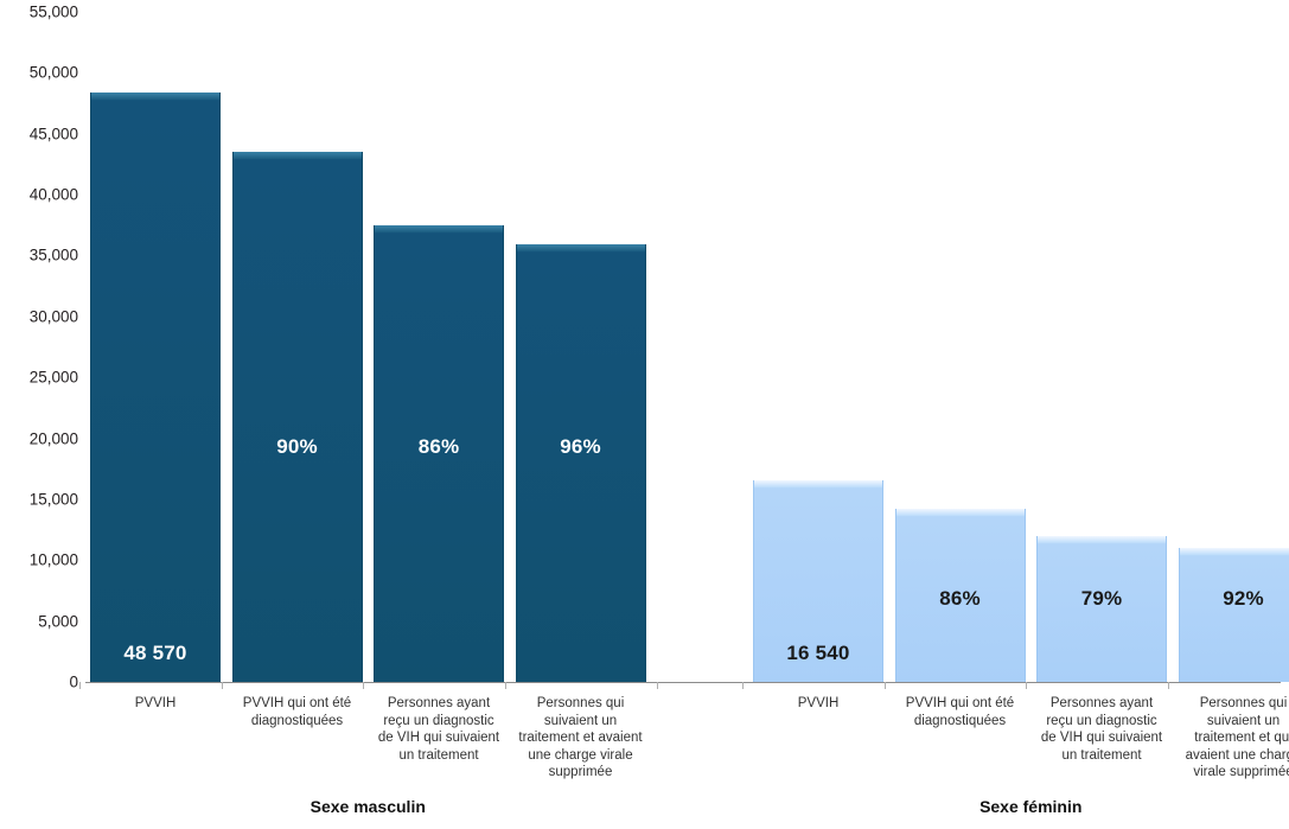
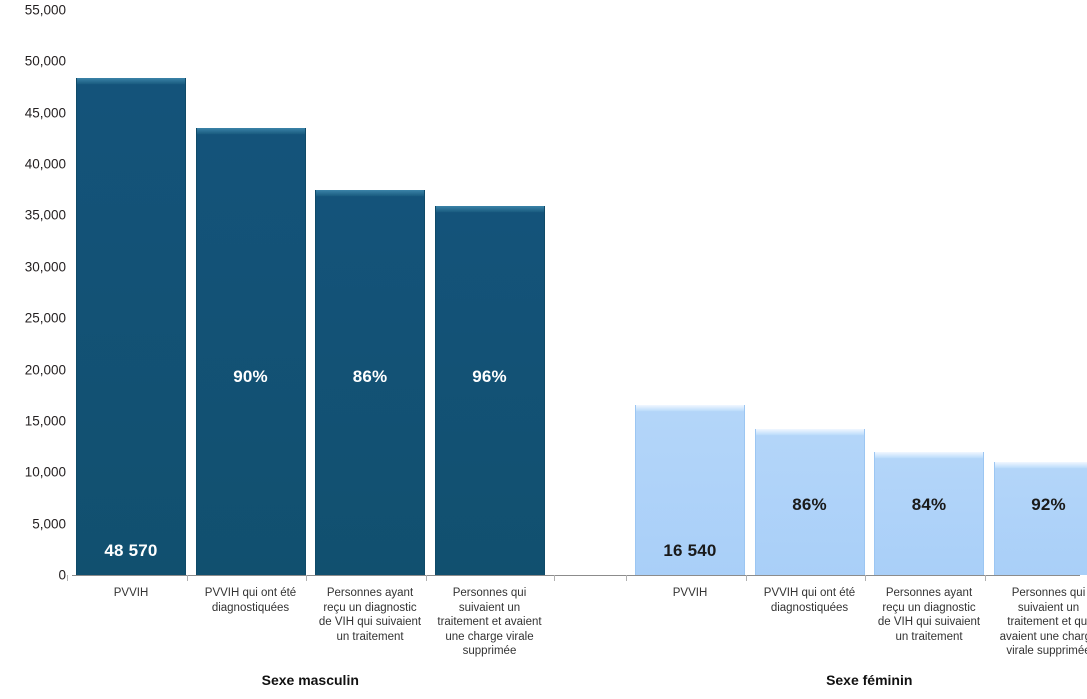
  0
  5,000
  10,000
  15,000
  20,000
  25,000
  30,000
  35,000
  40,000
  45,000
  50,000
  55,000
  48 570
  90%
  86%
  96%
  16 540
  86%
- 79%
+ 84%
  92%
  PVVIH
  PVVIH qui ont été
  diagnostiquées
  Personnes ayant
  reçu un diagnostic
  de VIH qui suivaient
  un traitement
  Personnes qui
  suivaient un
  traitement et avaient
  une charge virale
  supprimée
  PVVIH
  PVVIH qui ont été
  diagnostiquées
  Personnes ayant
  reçu un diagnostic
  de VIH qui suivaient
  un traitement
  Personnes qui
  suivaient un
  traitement et qu
  avaient une char
  virale supprimé
  Sexe masculin
  Sexe féminin
